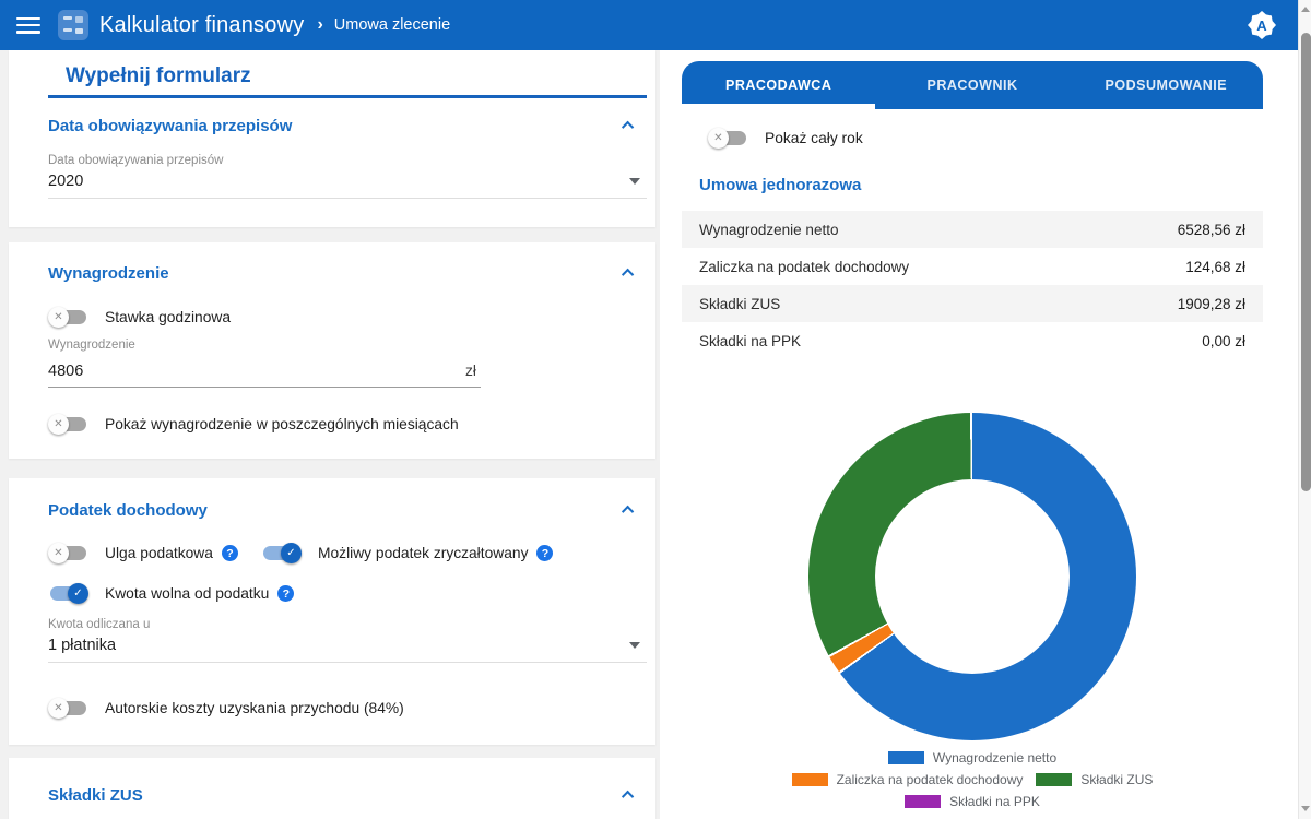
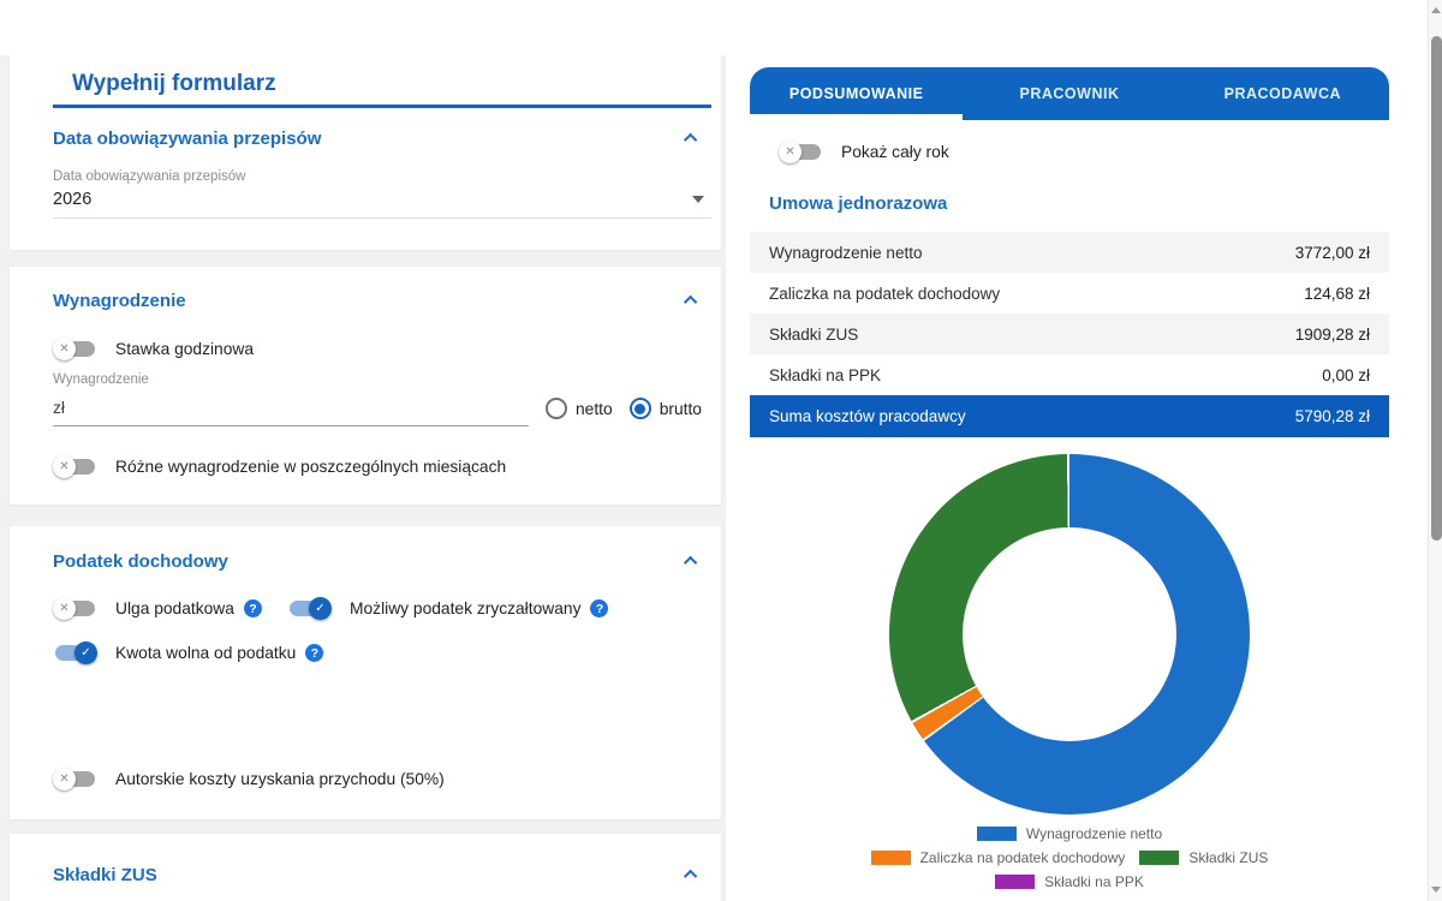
- Kalkulator finansowy
- ›
- Umowa zlecenie
- A
  Wypełnij formularz
  Data obowiązywania przepisów
  Data obowiązywania przepisów
- 2020
+ 2026
  Wynagrodzenie
  ✕
  Stawka godzinowa
  Wynagrodzenie
- 4806
  zł
+ netto
+ brutto
  ✕
- Pokaż wynagrodzenie w poszczególnych miesiącach
+ Różne wynagrodzenie w poszczególnych miesiącach
  Podatek dochodowy
  ✕
  Ulga podatkowa
  ?
  ✓
  Możliwy podatek zryczałtowany
  ?
  ✓
  Kwota wolna od podatku
  ?
- Kwota odliczana u
- 1 płatnika
  ✕
- Autorskie koszty uzyskania przychodu (84%)
+ Autorskie koszty uzyskania przychodu (50%)
  Składki ZUS
- PRACODAWCA
+ PODSUMOWANIE
  PRACOWNIK
- PODSUMOWANIE
+ PRACODAWCA
  ✕
  Pokaż cały rok
  Umowa jednorazowa
  Wynagrodzenie netto
- 6528,56 zł
+ 3772,00 zł
  Zaliczka na podatek dochodowy
  124,68 zł
  Składki ZUS
  1909,28 zł
  Składki na PPK
  0,00 zł
+ Suma kosztów pracodawcy
+ 5790,28 zł
  Wynagrodzenie netto
  Zaliczka na podatek dochodowy
  Składki ZUS
  Składki na PPK
